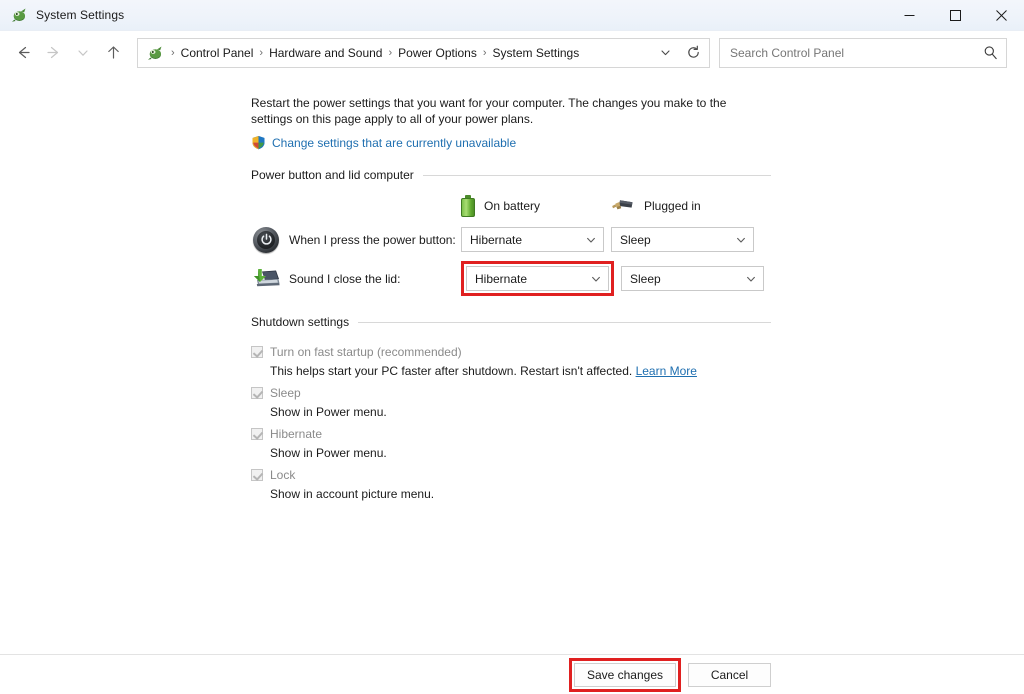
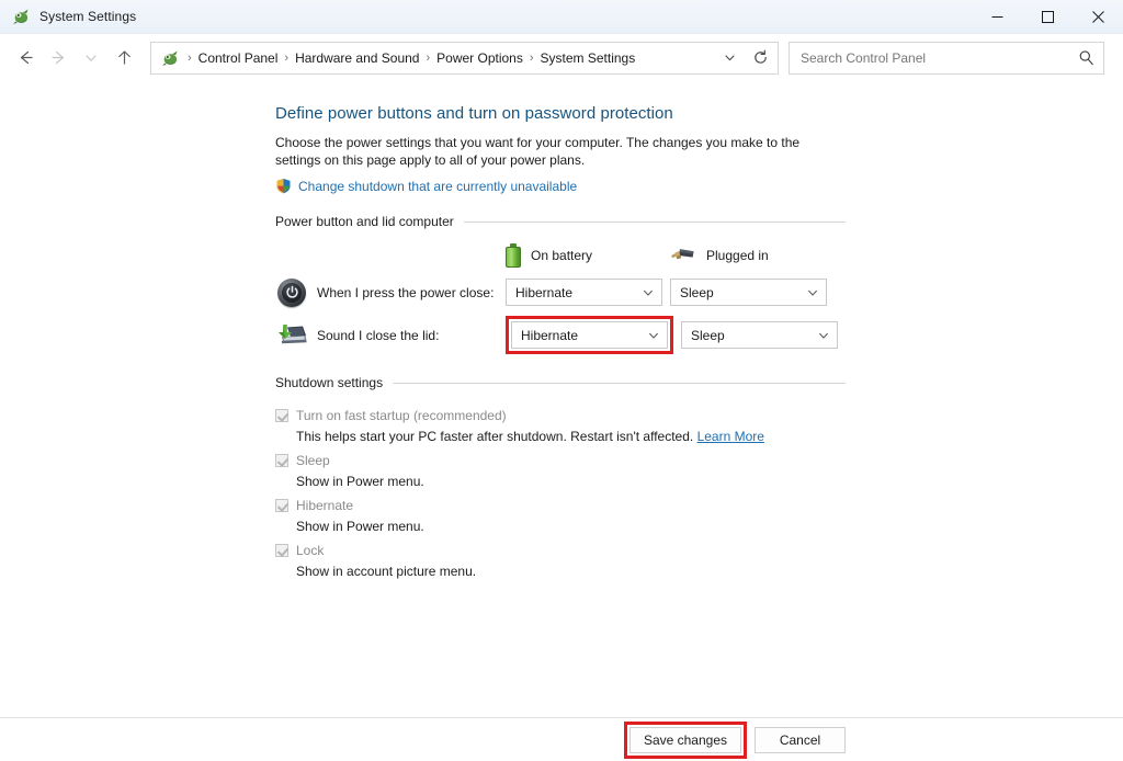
  System Settings
  ›
  Control Panel
  ›
  Hardware and Sound
  ›
  Power Options
  ›
  System Settings
  Search Control Panel
+ Define power buttons and turn on password protection
- Restart the power settings that you want for your computer. The changes you make to the settings on this page apply to all of your power plans.
+ Choose the power settings that you want for your computer. The changes you make to the settings on this page apply to all of your power plans.
- Change settings that are currently unavailable
+ Change shutdown that are currently unavailable
  Power button and lid computer
  On battery
  Plugged in
- When I press the power button:
+ When I press the power close:
  Hibernate
  Sleep
  Sound I close the lid:
  Hibernate
  Sleep
  Shutdown settings
  Turn on fast startup (recommended)
  This helps start your PC faster after shutdown. Restart isn't affected. Learn More
  Sleep
  Show in Power menu.
  Hibernate
  Show in Power menu.
  Lock
  Show in account picture menu.
  Save changes
  Cancel
